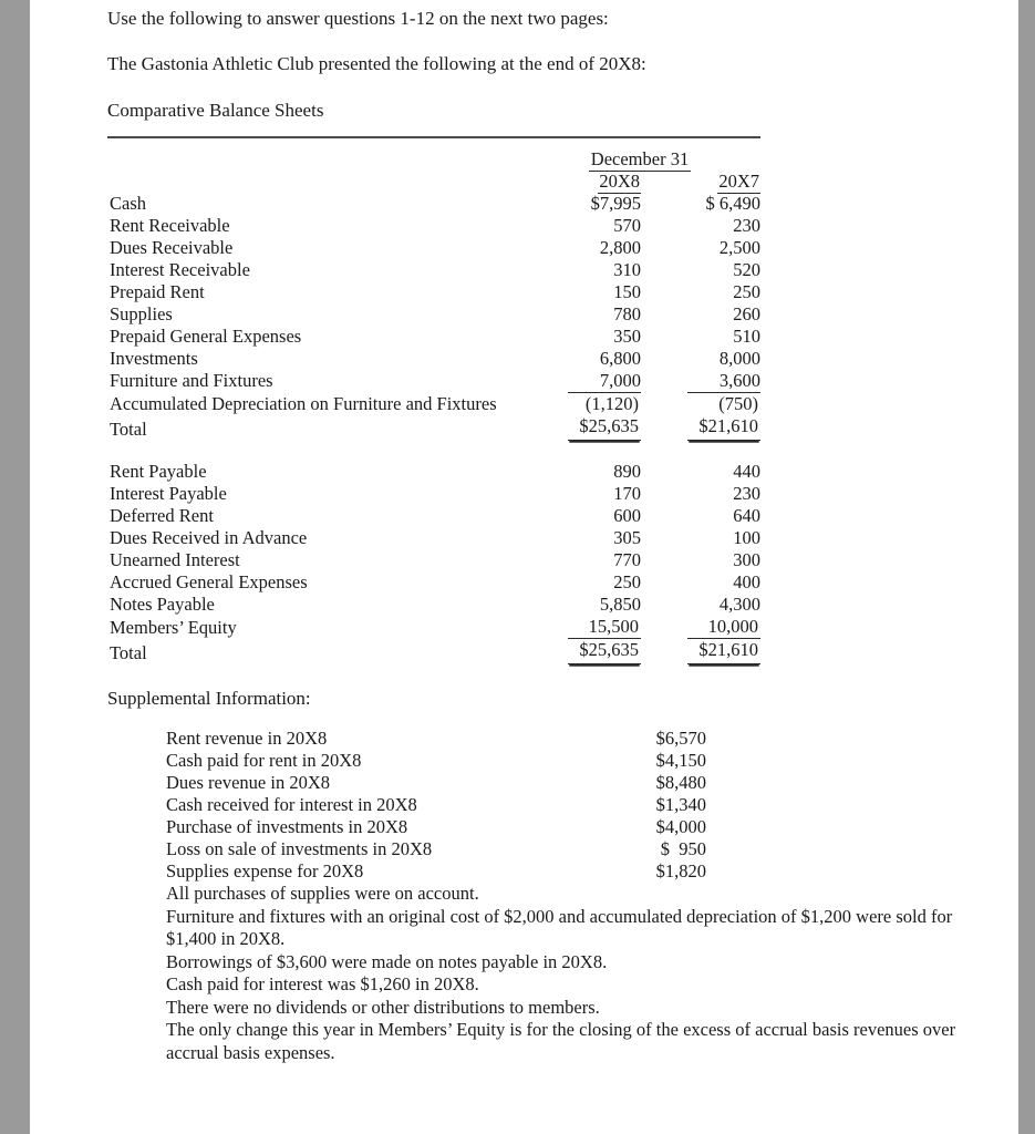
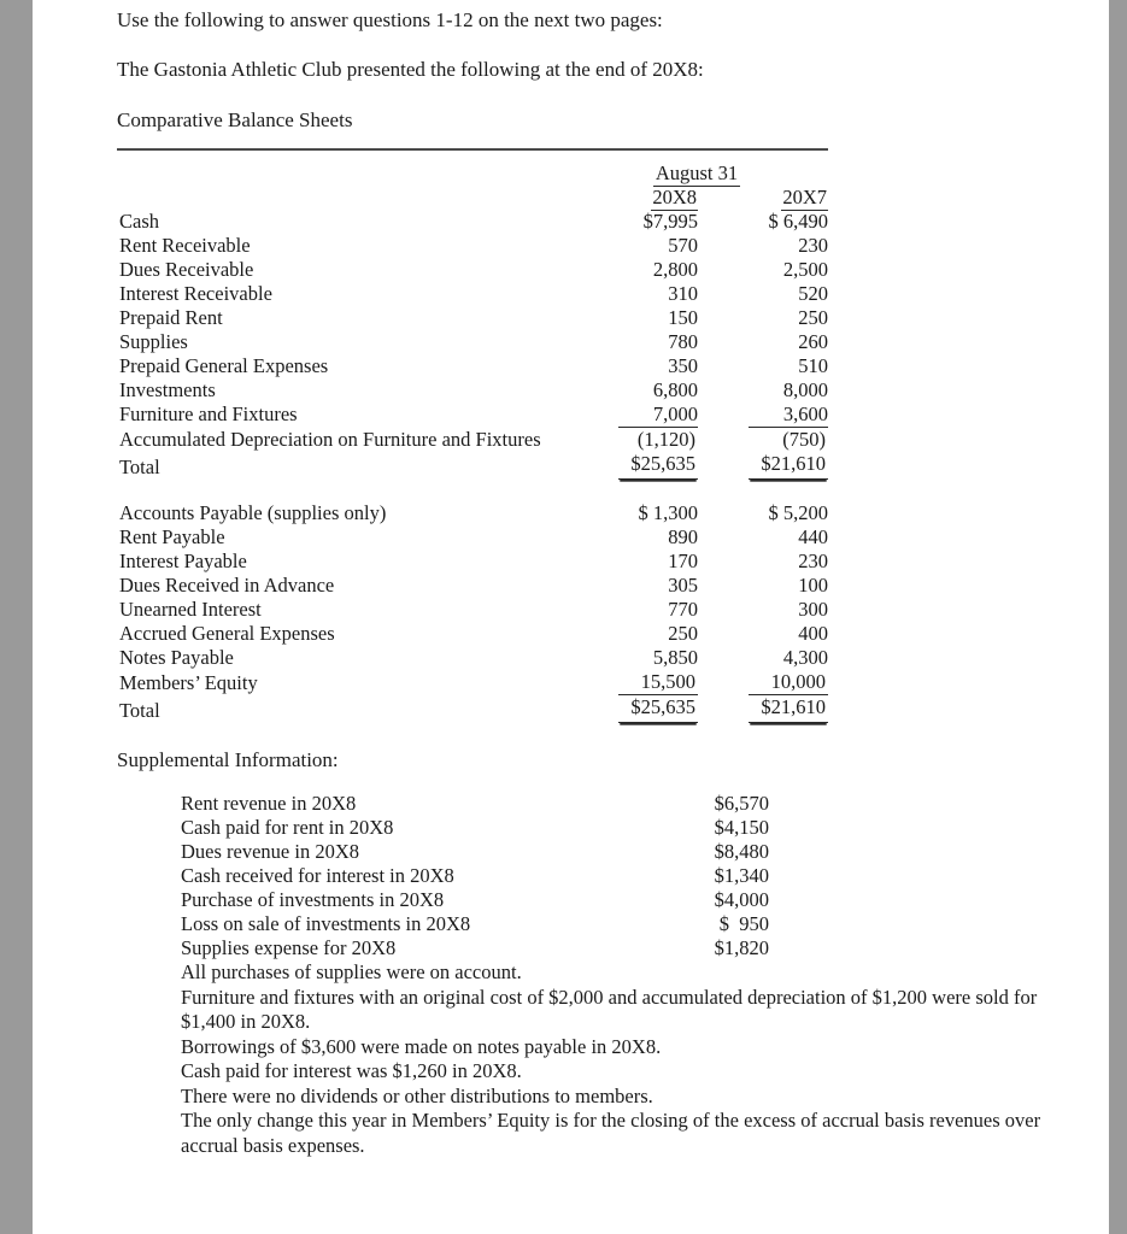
  Use the following to answer questions 1-12 on the next two pages:
  The Gastonia Athletic Club presented the following at the end of 20X8:
  Comparative Balance Sheets
- 	December 31
+ 	August 31
  	20X8	20X7
  Cash	$7,995	$ 6,490
  Rent Receivable	570	230
  Dues Receivable	2,800	2,500
  Interest Receivable	310	520
  Prepaid Rent	150	250
  Supplies	780	260
  Prepaid General Expenses	350	510
  Investments	6,800	8,000
  Furniture and Fixtures	7,000	3,600
  Accumulated Depreciation on Furniture and Fixtures	(1,120)	(750)
  Total	$25,635	$21,610
+ Accounts Payable (supplies only)	$ 1,300	$ 5,200
  Rent Payable	890	440
  Interest Payable	170	230
- Deferred Rent	600	640
  Dues Received in Advance	305	100
  Unearned Interest	770	300
  Accrued General Expenses	250	400
  Notes Payable	5,850	4,300
  Members’ Equity	15,500	10,000
  Total	$25,635	$21,610
  Supplemental Information:
  Rent revenue in 20X8	$6,570
  Cash paid for rent in 20X8	$4,150
  Dues revenue in 20X8	$8,480
  Cash received for interest in 20X8	$1,340
  Purchase of investments in 20X8	$4,000
  Loss on sale of investments in 20X8	$ 950
  Supplies expense for 20X8	$1,820
  All purchases of supplies were on account.
  Furniture and fixtures with an original cost of $2,000 and accumulated depreciation of $1,200 were sold for $1,400 in 20X8.
  Borrowings of $3,600 were made on notes payable in 20X8.
  Cash paid for interest was $1,260 in 20X8.
  There were no dividends or other distributions to members.
  The only change this year in Members’ Equity is for the closing of the excess of accrual basis revenues over accrual basis expenses.
